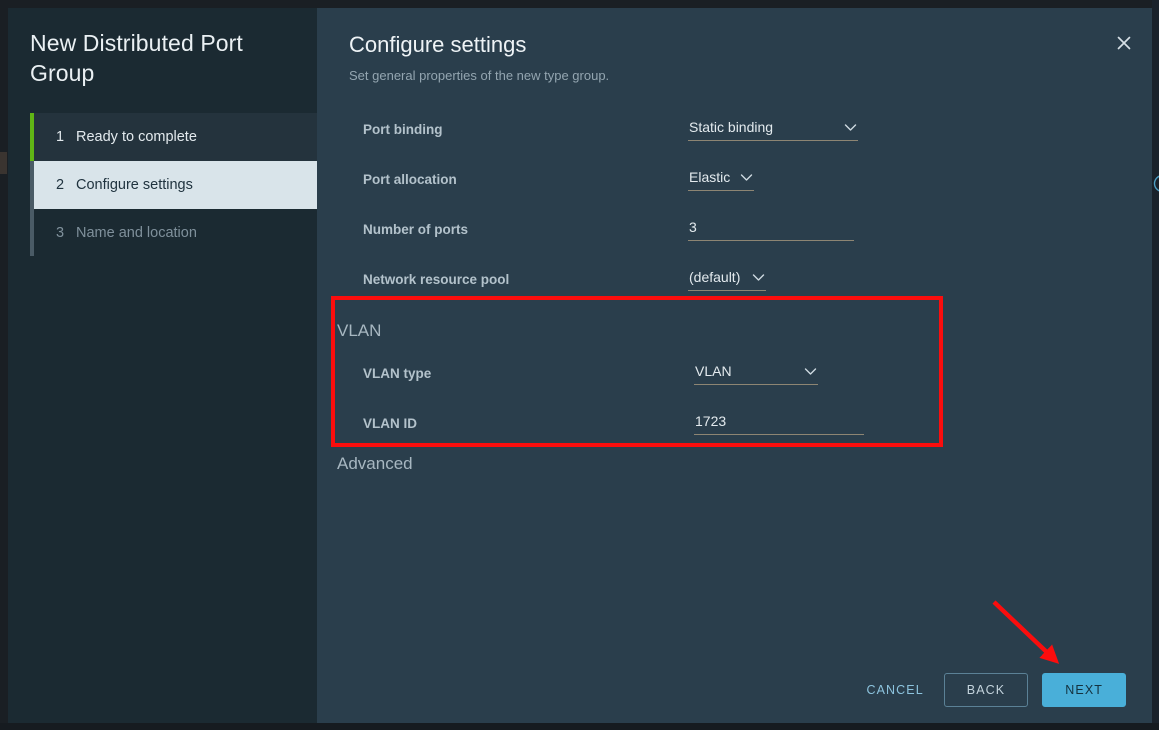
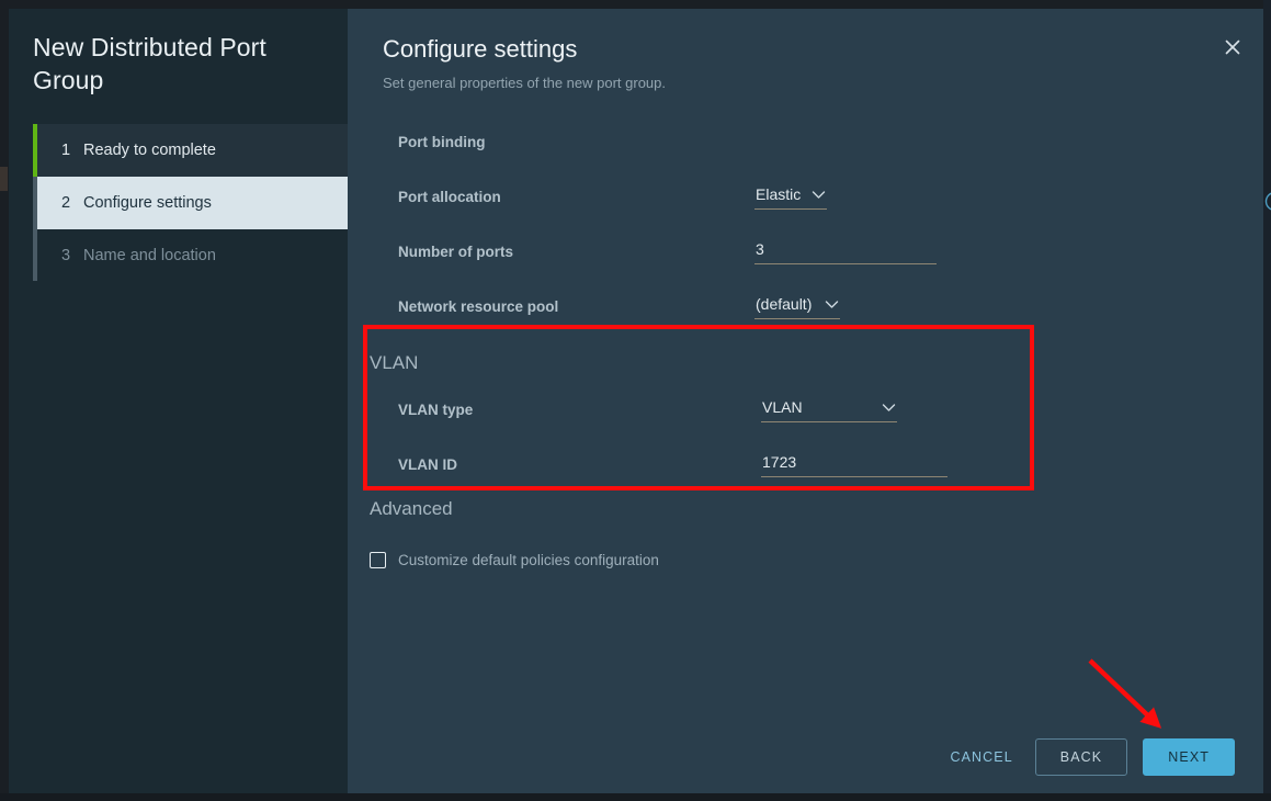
  New Distributed Port Group
  1
  Ready to complete
  2
  Configure settings
  3
  Name and location
  Configure settings
- Set general properties of the new type group.
+ Set general properties of the new port group.
  Port binding
- Static binding
  Port allocation
  Elastic
  Number of ports
  3
  Network resource pool
  (default)
  VLAN
  VLAN type
  VLAN
  VLAN ID
  1723
  Advanced
+ Customize default policies configuration
  CANCEL
  BACK
  NEXT
